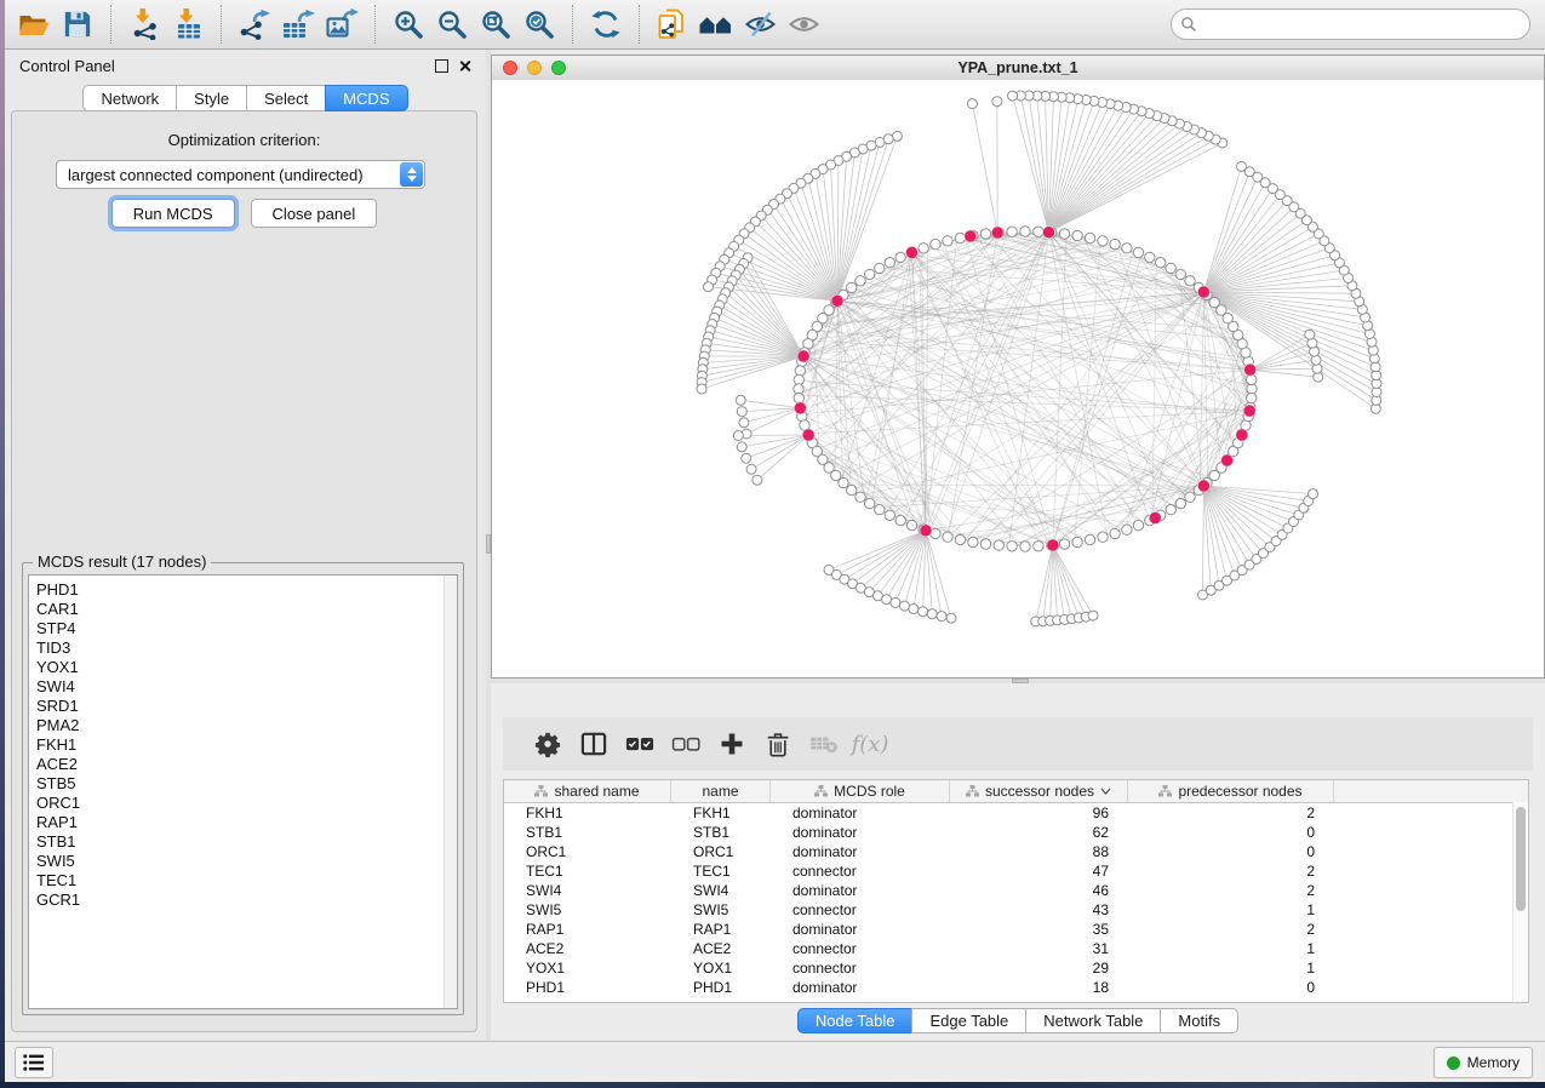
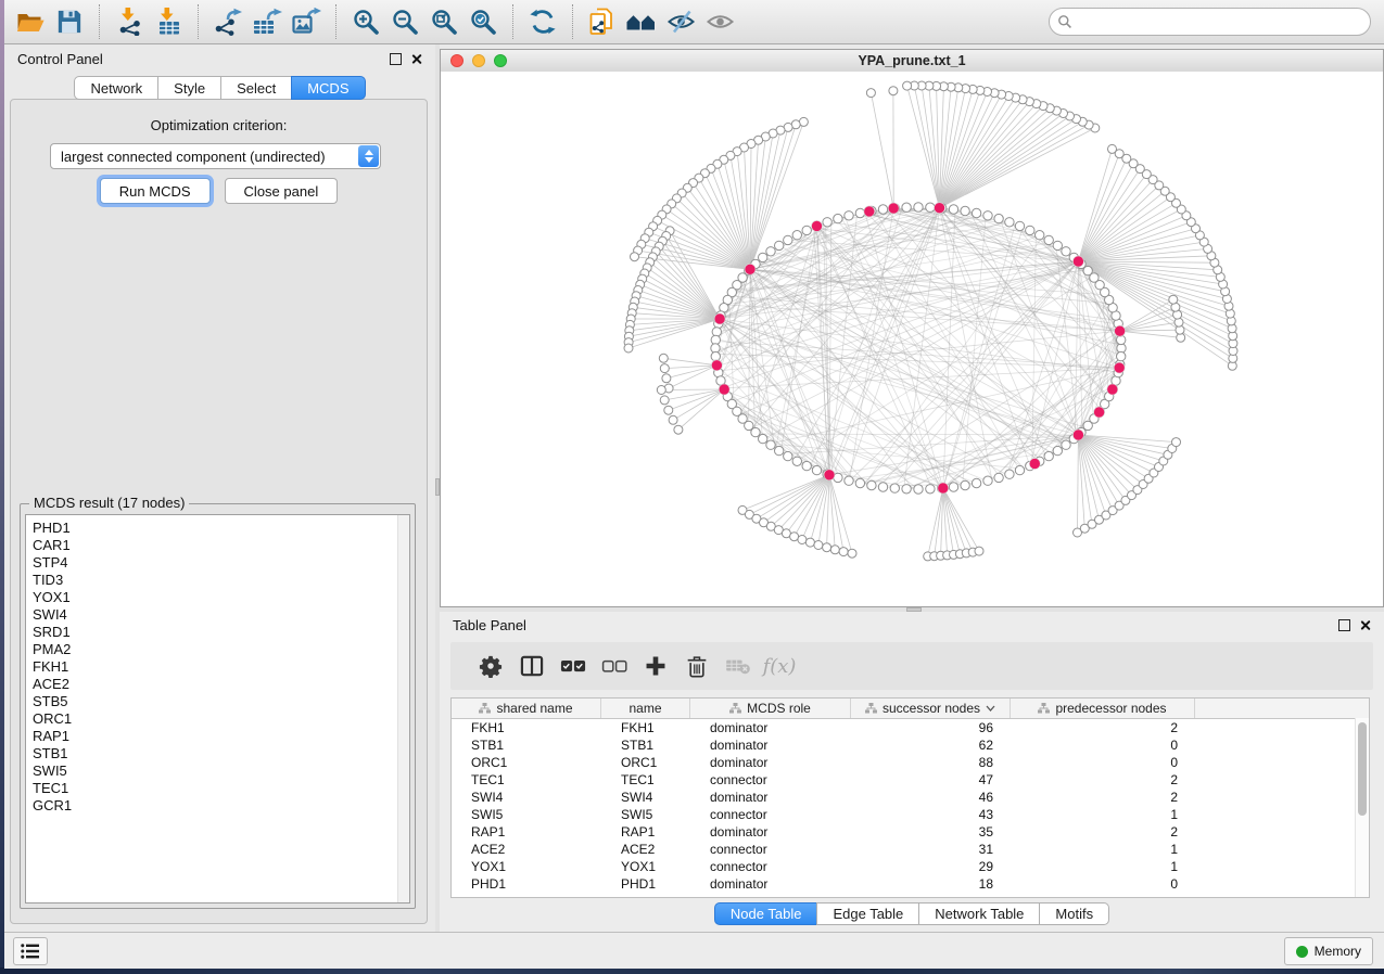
  Control Panel
  Network
  Style
  Select
  MCDS
  Optimization criterion:
  largest connected component (undirected)
  Run MCDS
  Close panel
  MCDS result (17 nodes)
  PHD1
  CAR1
  STP4
  TID3
  YOX1
  SWI4
  SRD1
  PMA2
  FKH1
  ACE2
  STB5
  ORC1
  RAP1
  STB1
  SWI5
  TEC1
  GCR1
  YPA_prune.txt_1
+ Table Panel
  f(x)
  shared name
  name
  MCDS role
  successor nodes
  predecessor nodes
  FKH1
  FKH1
  dominator
  96
  2
  STB1
  STB1
  dominator
  62
  0
  ORC1
  ORC1
  dominator
  88
  0
  TEC1
  TEC1
  connector
  47
  2
  SWI4
  SWI4
  dominator
  46
  2
  SWI5
  SWI5
  connector
  43
  1
  RAP1
  RAP1
  dominator
  35
  2
  ACE2
  ACE2
  connector
  31
  1
  YOX1
  YOX1
  connector
  29
  1
  PHD1
  PHD1
  dominator
  18
  0
  Node Table
  Edge Table
  Network Table
  Motifs
  Memory
